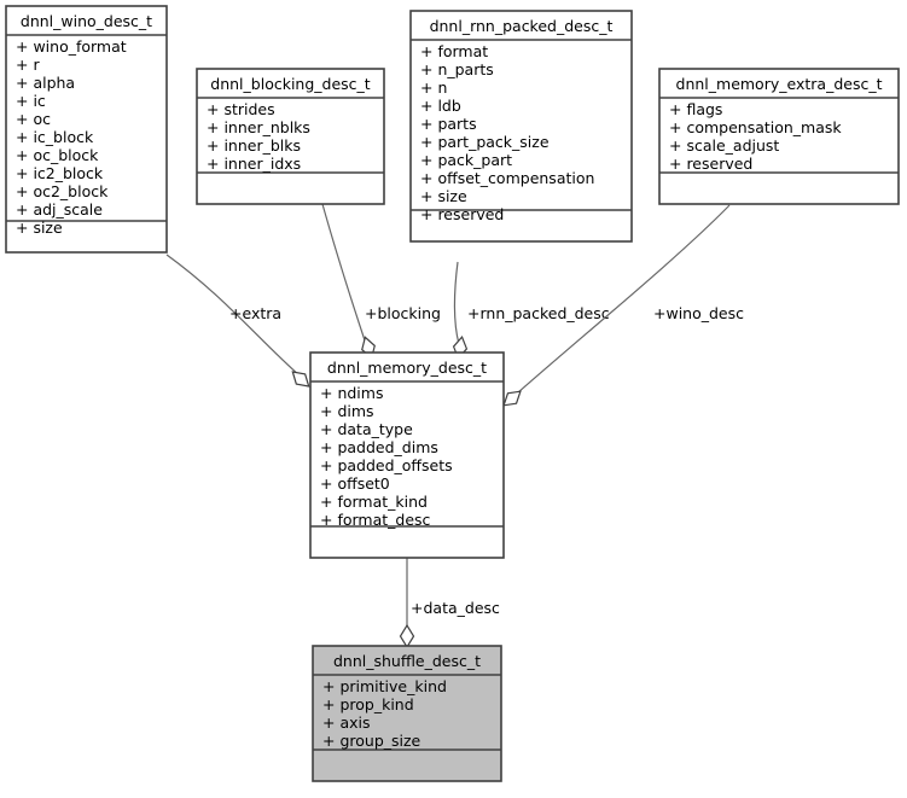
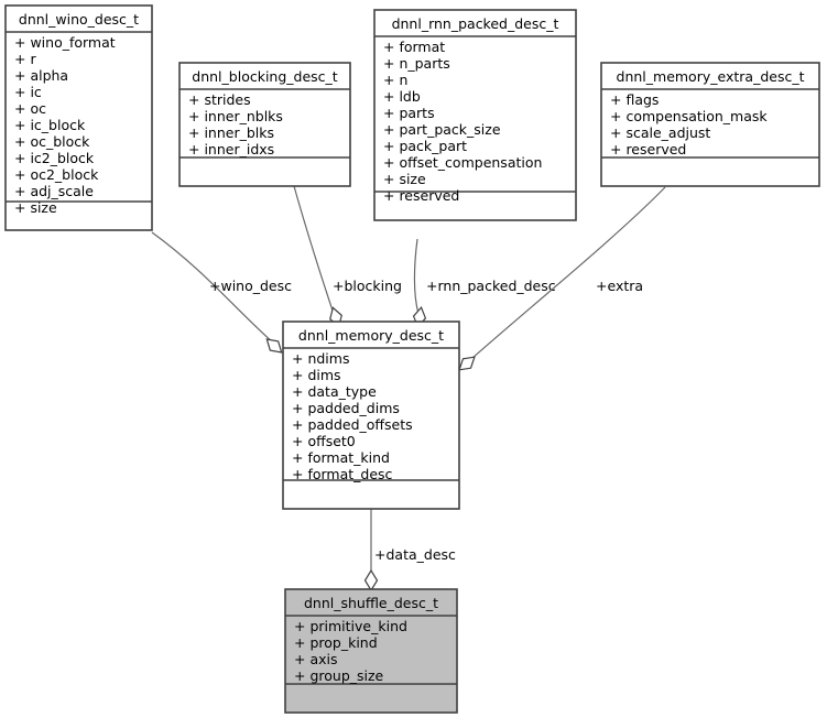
- +extra
+ +wino_desc
  +blocking
  +rnn_packed_desc
- +wino_desc
+ +extra
  +data_desc
  dnnl_wino_desc_t
  + wino_format
  + r
  + alpha
  + ic
  + oc
  + ic_block
  + oc_block
  + ic2_block
  + oc2_block
  + adj_scale
  + size
  dnnl_blocking_desc_t
  + strides
  + inner_nblks
  + inner_blks
  + inner_idxs
  dnnl_rnn_packed_desc_t
  + format
  + n_parts
  + n
  + ldb
  + parts
  + part_pack_size
  + pack_part
  + offset_compensation
  + size
  + reserved
  dnnl_memory_extra_desc_t
  + flags
  + compensation_mask
  + scale_adjust
  + reserved
  dnnl_memory_desc_t
  + ndims
  + dims
  + data_type
  + padded_dims
  + padded_offsets
  + offset0
  + format_kind
  + format_desc
  dnnl_shuffle_desc_t
  + primitive_kind
  + prop_kind
  + axis
  + group_size
